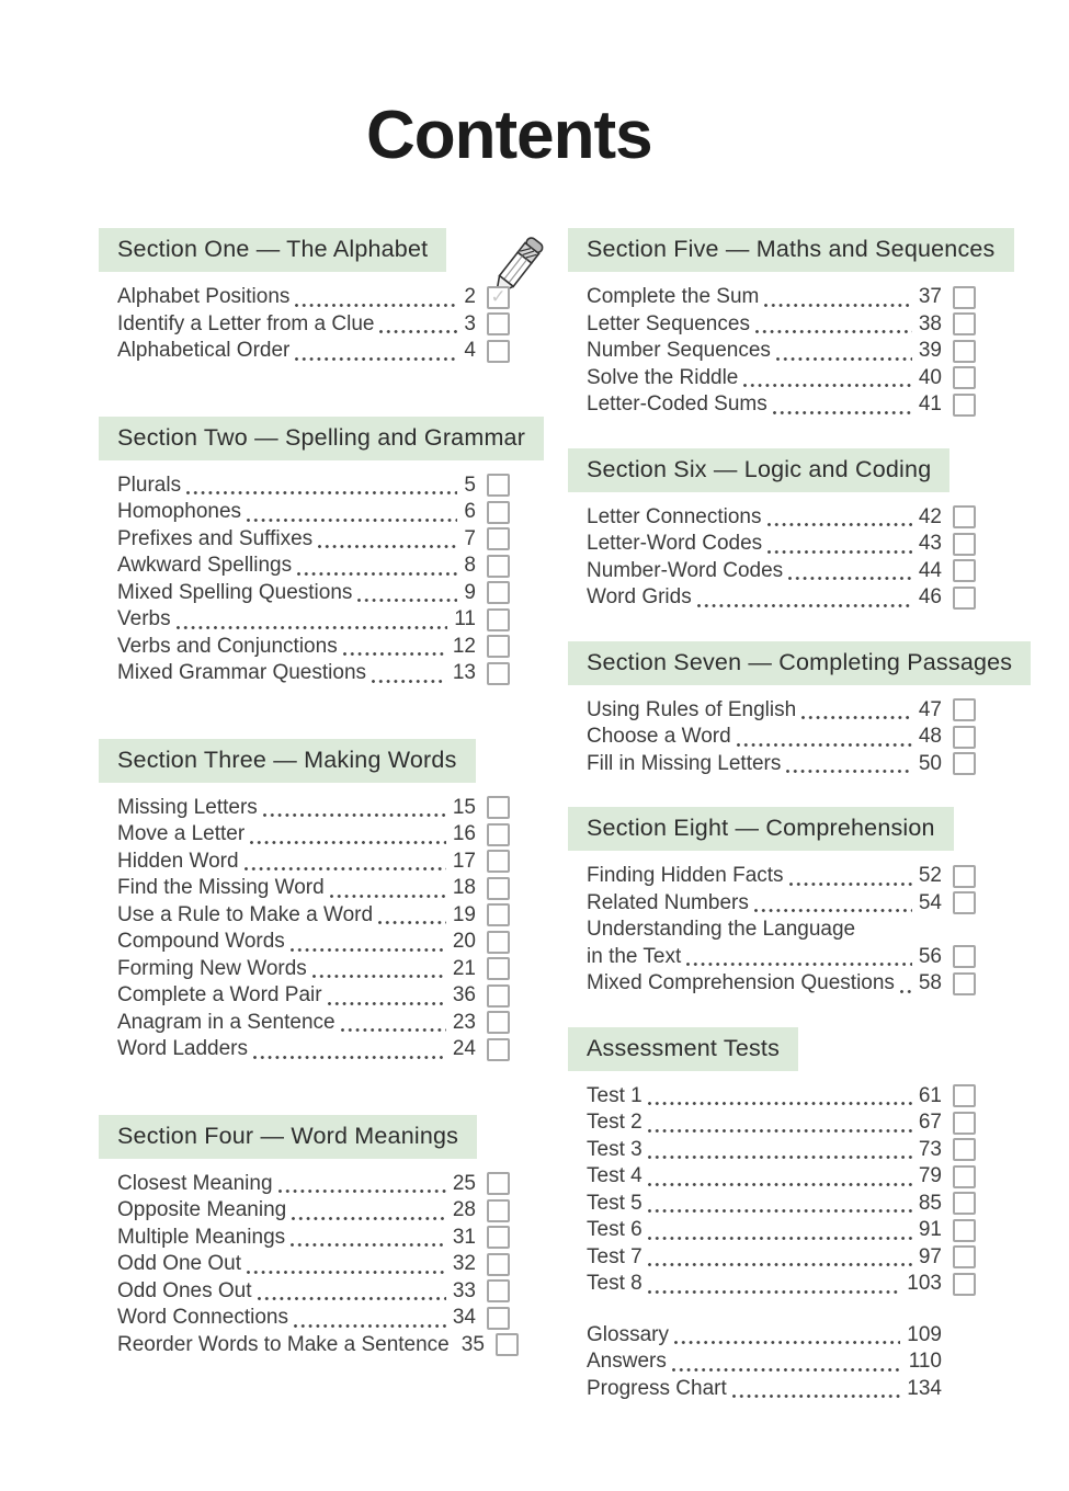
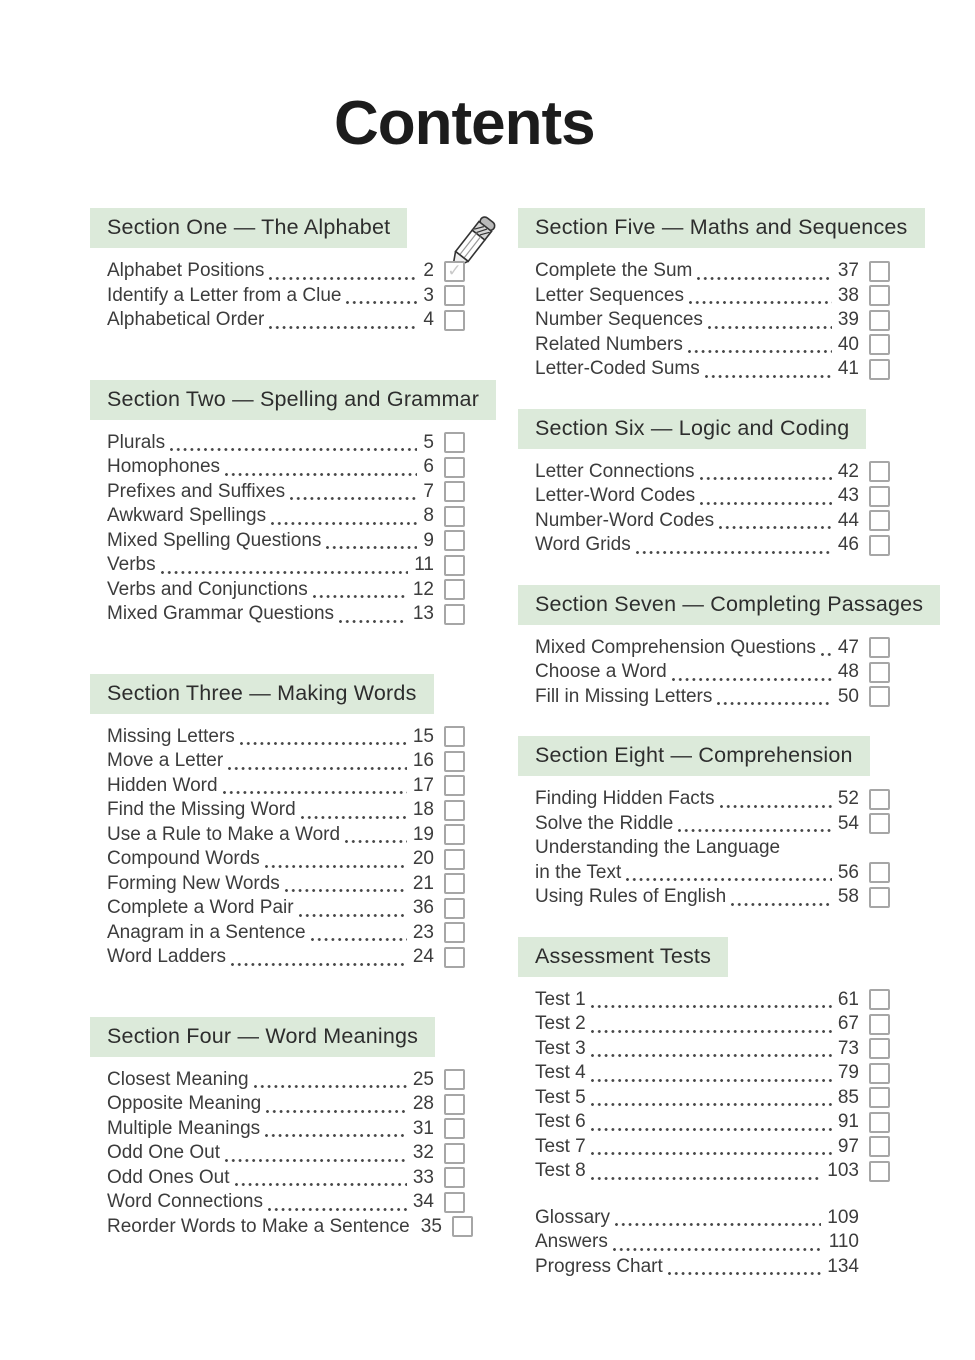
  Contents
  Section One — The Alphabet
  Alphabet Positions
  2
  ✓
  Identify a Letter from a Clue
  3
  Alphabetical Order
  4
  Section Two — Spelling and Grammar
  Plurals
  5
  Homophones
  6
  Prefixes and Suffixes
  7
  Awkward Spellings
  8
  Mixed Spelling Questions
  9
  Verbs
  11
  Verbs and Conjunctions
  12
  Mixed Grammar Questions
  13
  Section Three — Making Words
  Missing Letters
  15
  Move a Letter
  16
  Hidden Word
  17
  Find the Missing Word
  18
  Use a Rule to Make a Word
  19
  Compound Words
  20
  Forming New Words
  21
  Complete a Word Pair
  36
  Anagram in a Sentence
  23
  Word Ladders
  24
  Section Four — Word Meanings
  Closest Meaning
  25
  Opposite Meaning
  28
  Multiple Meanings
  31
  Odd One Out
  32
  Odd Ones Out
  33
  Word Connections
  34
  Reorder Words to Make a Sentence
  35
  Section Five — Maths and Sequences
  Complete the Sum
  37
  Letter Sequences
  38
  Number Sequences
  39
- Solve the Riddle
+ Related Numbers
  40
  Letter-Coded Sums
  41
  Section Six — Logic and Coding
  Letter Connections
  42
  Letter-Word Codes
  43
  Number-Word Codes
  44
  Word Grids
  46
  Section Seven — Completing Passages
- Using Rules of English
+ Mixed Comprehension Questions
  47
  Choose a Word
  48
  Fill in Missing Letters
  50
  Section Eight — Comprehension
  Finding Hidden Facts
  52
- Related Numbers
+ Solve the Riddle
  54
  Understanding the Language
  in the Text
  56
- Mixed Comprehension Questions
+ Using Rules of English
  58
  Assessment Tests
  Test 1
  61
  Test 2
  67
  Test 3
  73
  Test 4
  79
  Test 5
  85
  Test 6
  91
  Test 7
  97
  Test 8
  103
  Glossary
  109
  Answers
  110
  Progress Chart
  134
